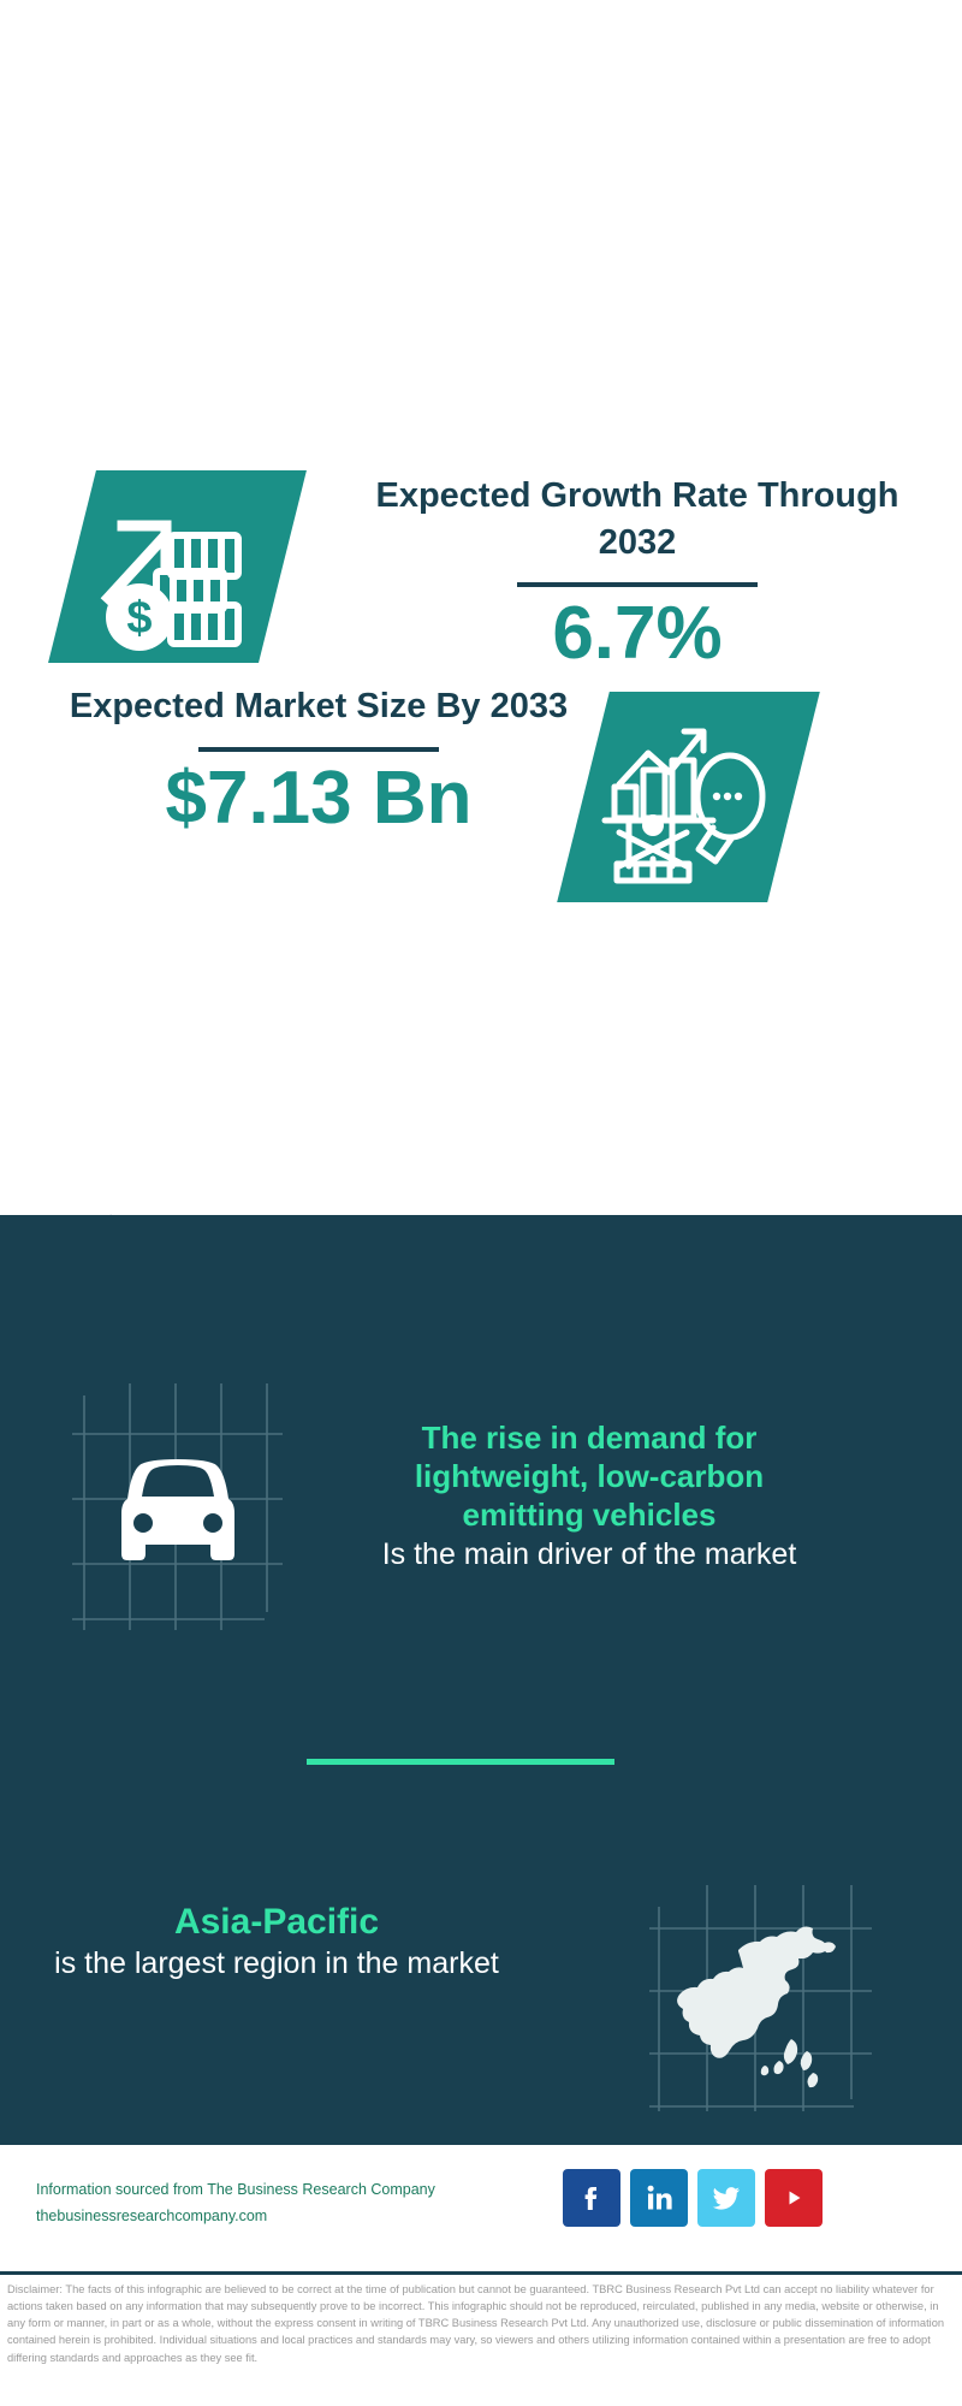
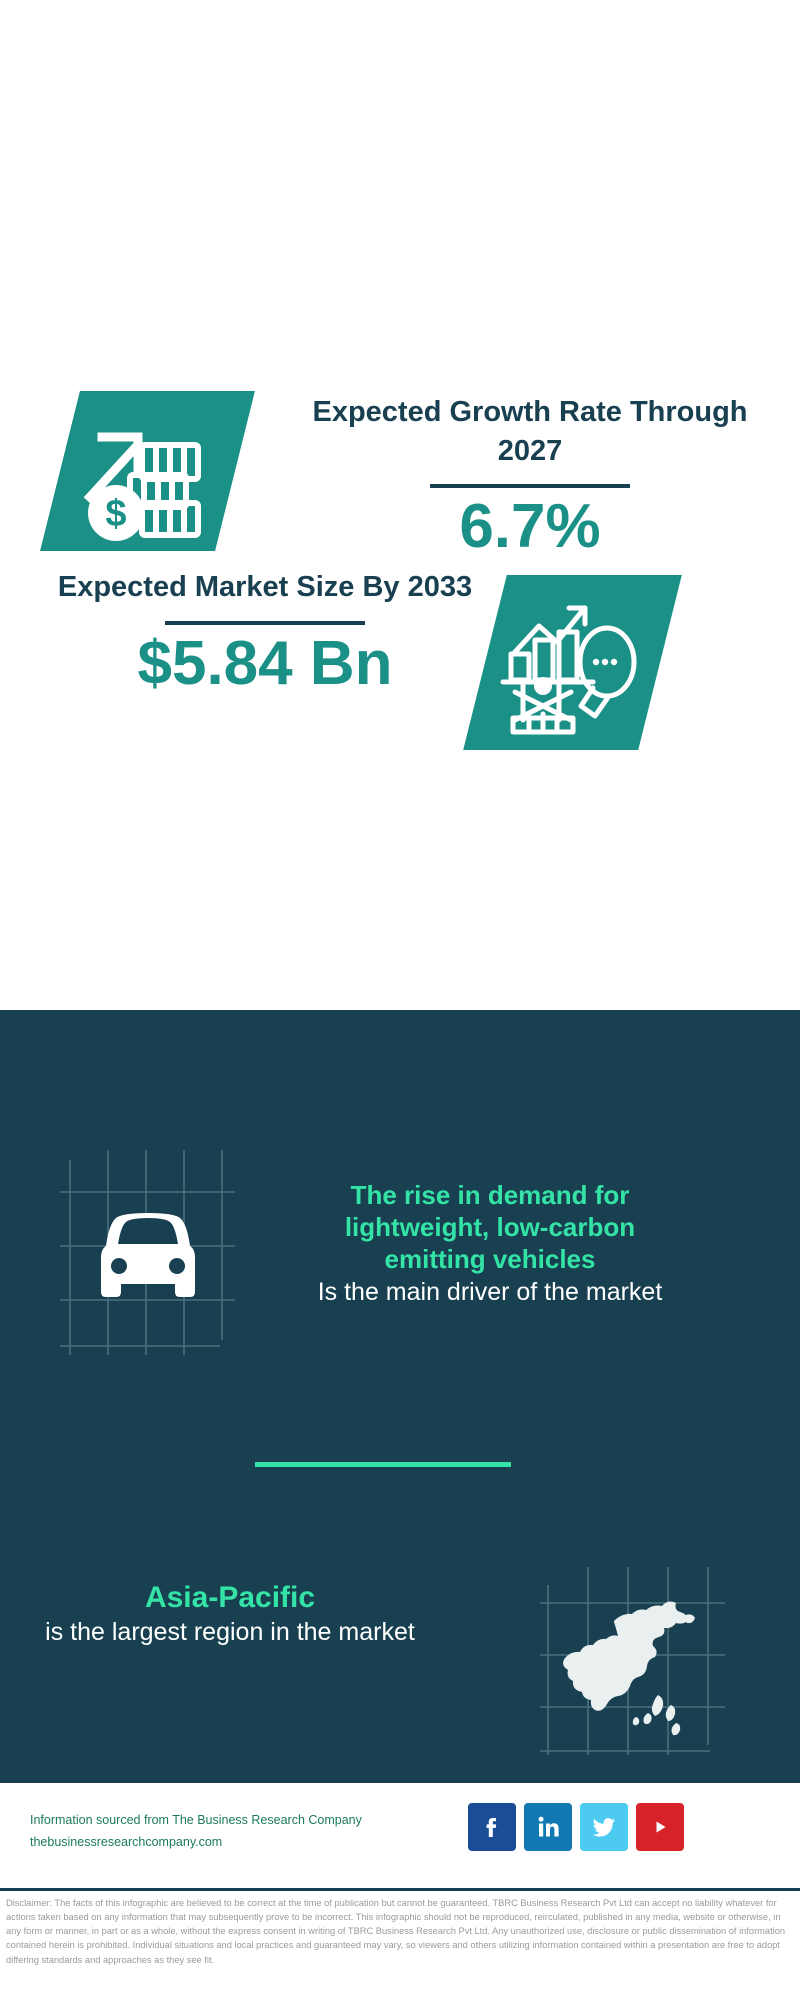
  $
- Expected Growth Rate Through 2032
+ Expected Growth Rate Through 2027
  6.7%
  Expected Market Size By 2033
- $7.13 Bn
+ $5.84 Bn
  The rise in demand for lightweight, low-carbon emitting vehicles
  Is the main driver of the market
  Asia-Pacific
  is the largest region in the market
  Information sourced from The Business Research Company
  thebusinessresearchcompany.com
- Disclaimer: The facts of this infographic are believed to be correct at the time of publication but cannot be guaranteed. TBRC Business Research Pvt Ltd can accept no liability whatever for actions taken based on any information that may subsequently prove to be incorrect. This infographic should not be reproduced, reirculated, published in any media, website or otherwise, in any form or manner, in part or as a whole, without the express consent in writing of TBRC Business Research Pvt Ltd. Any unauthorized use, disclosure or public dissemination of information contained herein is prohibited. Individual situations and local practices and standards may vary, so viewers and others utilizing information contained within a presentation are free to adopt differing standards and approaches as they see fit.
+ Disclaimer: The facts of this infographic are believed to be correct at the time of publication but cannot be guaranteed. TBRC Business Research Pvt Ltd can accept no liability whatever for actions taken based on any information that may subsequently prove to be incorrect. This infographic should not be reproduced, reirculated, published in any media, website or otherwise, in any form or manner, in part or as a whole, without the express consent in writing of TBRC Business Research Pvt Ltd. Any unauthorized use, disclosure or public dissemination of information contained herein is prohibited. Individual situations and local practices and guaranteed may vary, so viewers and others utilizing information contained within a presentation are free to adopt differing standards and approaches as they see fit.
